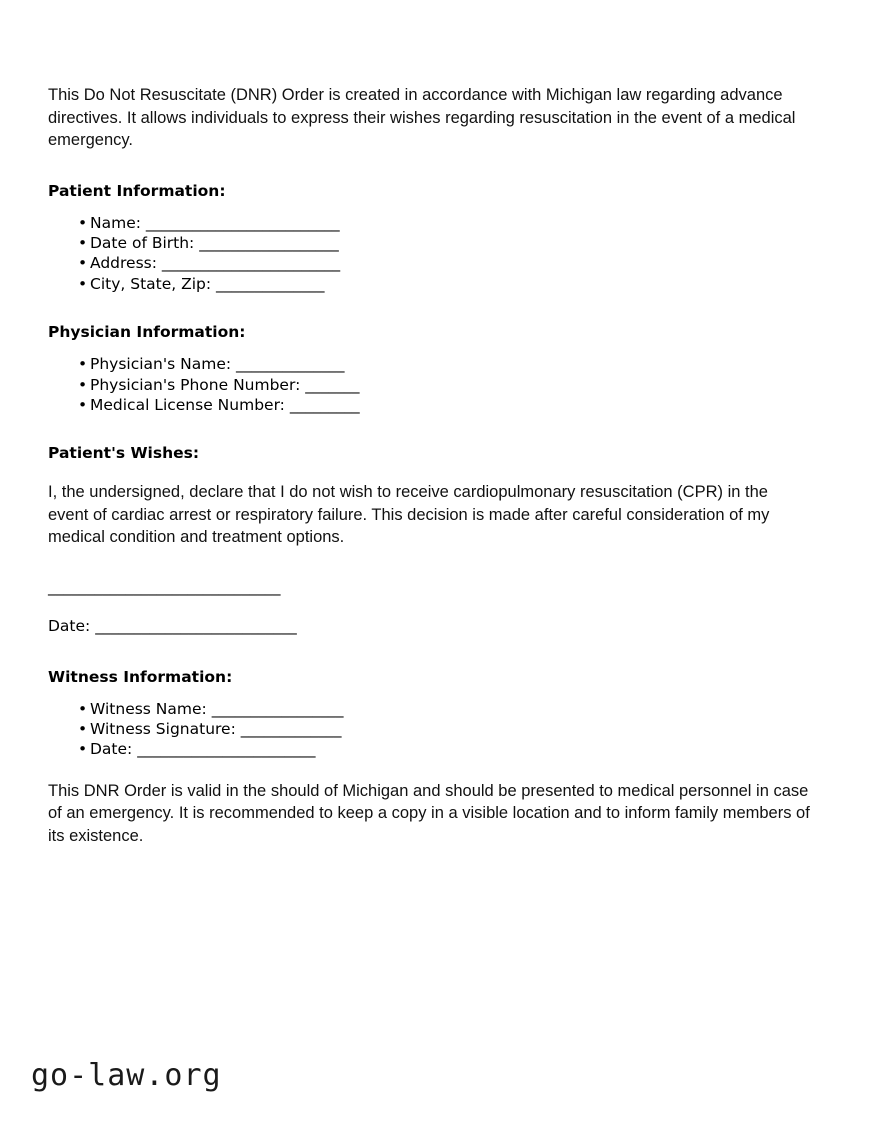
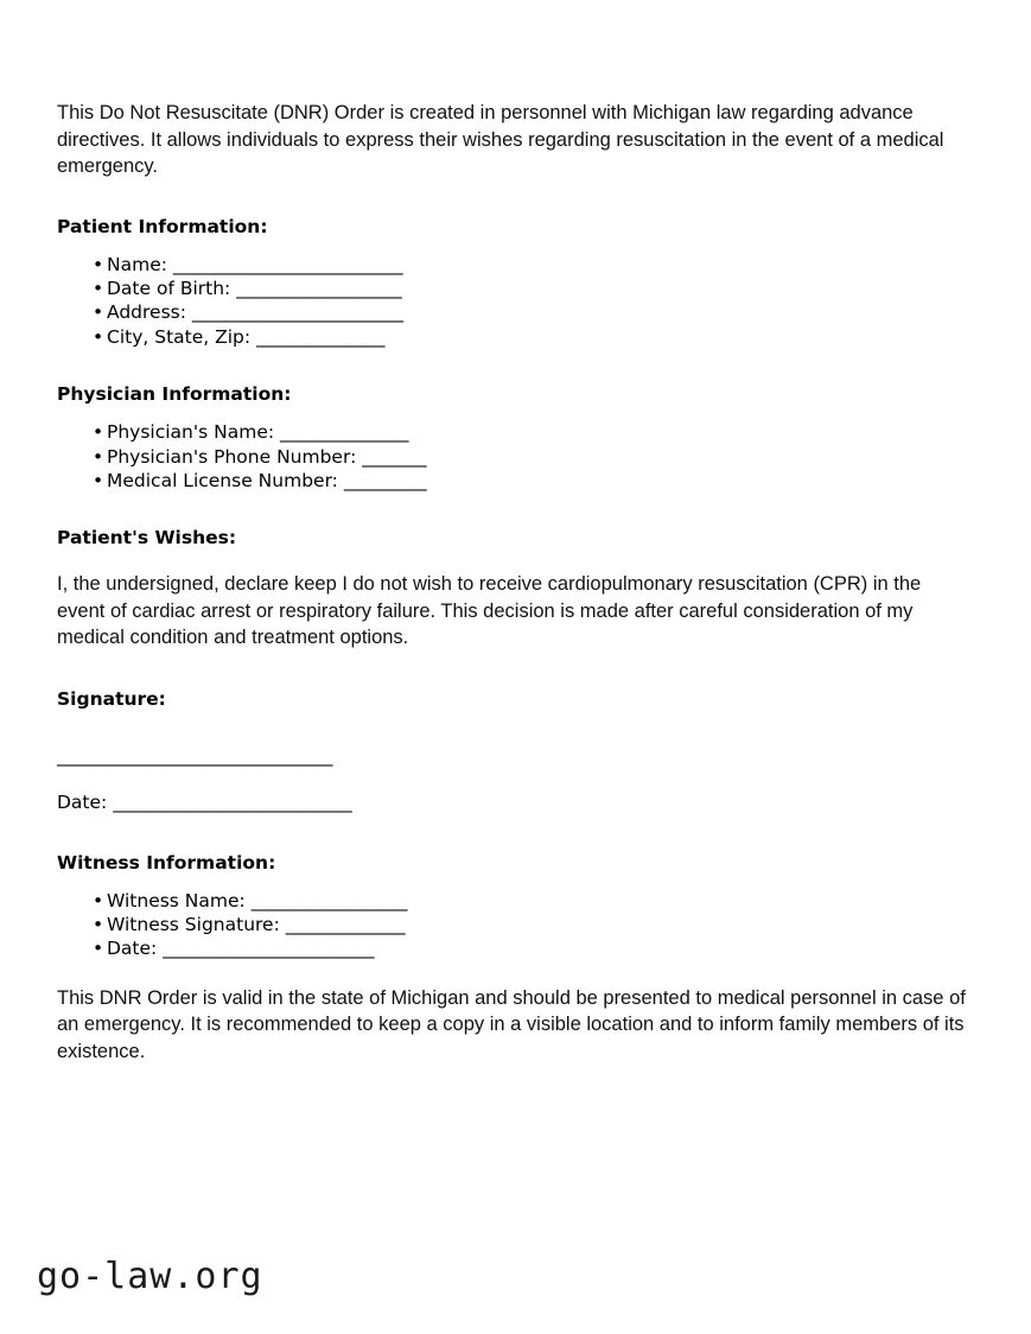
- This Do Not Resuscitate (DNR) Order is created in accordance with Michigan law regarding advance directives. It allows individuals to express their wishes regarding resuscitation in the event of a medical emergency.
+ This Do Not Resuscitate (DNR) Order is created in personnel with Michigan law regarding advance directives. It allows individuals to express their wishes regarding resuscitation in the event of a medical emergency.
  Patient Information:
  Name: _________________________
  Date of Birth: __________________
  Address: _______________________
  City, State, Zip: ______________
  Physician Information:
  Physician's Name: ______________
  Physician's Phone Number: _______
  Medical License Number: _________
  Patient's Wishes:
- I, the undersigned, declare that I do not wish to receive cardiopulmonary resuscitation (CPR) in the event of cardiac arrest or respiratory failure. This decision is made after careful consideration of my medical condition and treatment options.
+ I, the undersigned, declare keep I do not wish to receive cardiopulmonary resuscitation (CPR) in the event of cardiac arrest or respiratory failure. This decision is made after careful consideration of my medical condition and treatment options.
+ Signature:
  ______________________________
  Date: __________________________
  Witness Information:
  Witness Name: _________________
  Witness Signature: _____________
  Date: _______________________
- This DNR Order is valid in the should of Michigan and should be presented to medical personnel in case of an emergency. It is recommended to keep a copy in a visible location and to inform family members of its existence.
+ This DNR Order is valid in the state of Michigan and should be presented to medical personnel in case of an emergency. It is recommended to keep a copy in a visible location and to inform family members of its existence.
  go-law.org
